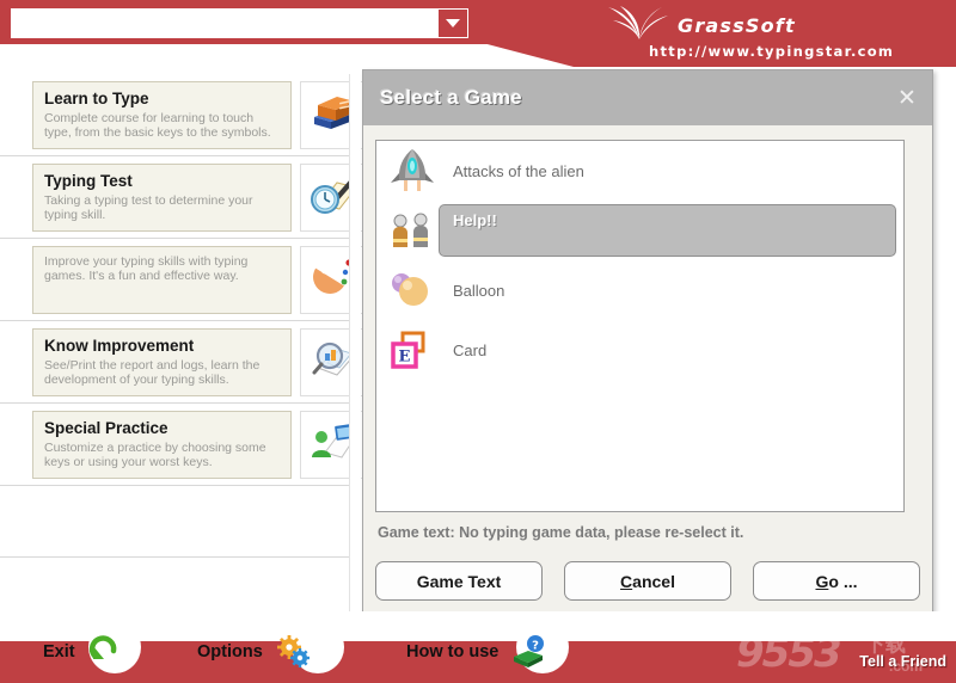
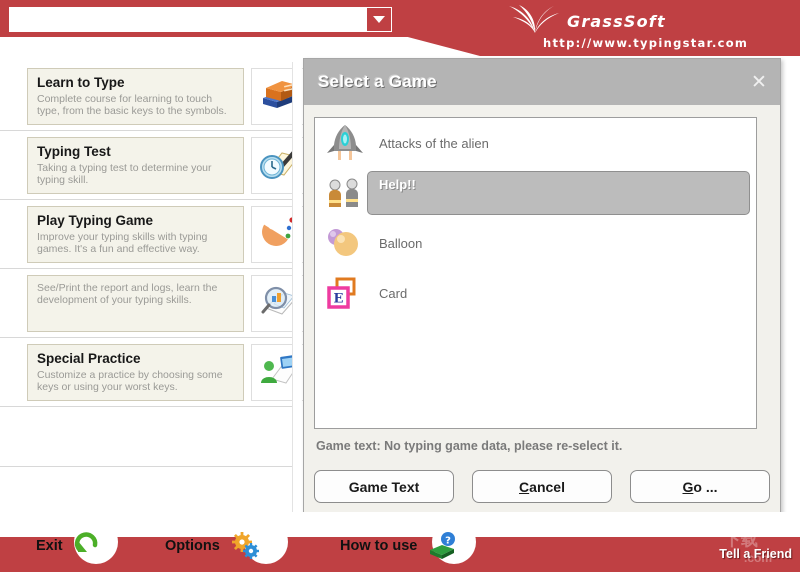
  GrassSoft
  http://www.typingstar.com
  Learn to Type
  Complete course for learning to touch type, from the basic keys to the symbols.
  Typing Test
  Taking a typing test to determine your typing skill.
+ Play Typing Game
  Improve your typing skills with typing games. It's a fun and effective way.
- Know Improvement
  See/Print the report and logs, learn the development of your typing skills.
  Special Practice
  Customize a practice by choosing some keys or using your worst keys.
  Select a Game
  ✕
  Attacks of the alien
  Help!!
  Balloon
  E
  Card
  Game text: No typing game data, please re-select it.
  Game Text
  C
  ancel
  G
  o ...
  Exit
  Options
  How to use
  ?
  Tell a Friend
- 9553
  下载
  .com
